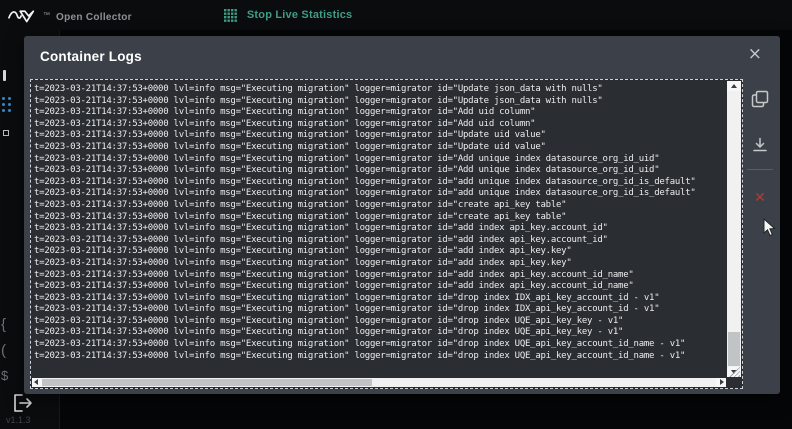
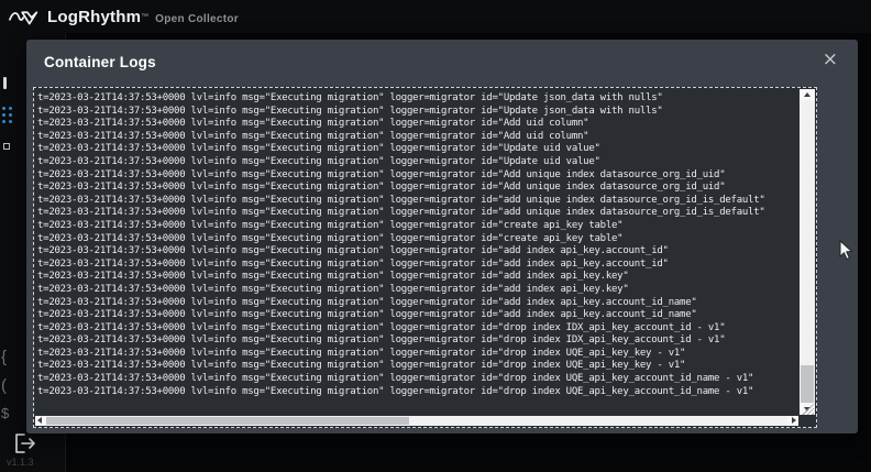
+ LogRhythm
  Open Collector
- Stop Live Statistics
  {
  (
  $
  v1.1.3
  Container Logs
  ×
  t=2023-03-21T14:37:53+0000 lvl=info msg="Executing migration" logger=migrator id="Update json_data with nulls"
  t=2023-03-21T14:37:53+0000 lvl=info msg="Executing migration" logger=migrator id="Update json_data with nulls"
  t=2023-03-21T14:37:53+0000 lvl=info msg="Executing migration" logger=migrator id="Add uid column"
  t=2023-03-21T14:37:53+0000 lvl=info msg="Executing migration" logger=migrator id="Add uid column"
  t=2023-03-21T14:37:53+0000 lvl=info msg="Executing migration" logger=migrator id="Update uid value"
  t=2023-03-21T14:37:53+0000 lvl=info msg="Executing migration" logger=migrator id="Update uid value"
  t=2023-03-21T14:37:53+0000 lvl=info msg="Executing migration" logger=migrator id="Add unique index datasource_org_id_uid"
  t=2023-03-21T14:37:53+0000 lvl=info msg="Executing migration" logger=migrator id="Add unique index datasource_org_id_uid"
  t=2023-03-21T14:37:53+0000 lvl=info msg="Executing migration" logger=migrator id="add unique index datasource_org_id_is_default"
  t=2023-03-21T14:37:53+0000 lvl=info msg="Executing migration" logger=migrator id="add unique index datasource_org_id_is_default"
  t=2023-03-21T14:37:53+0000 lvl=info msg="Executing migration" logger=migrator id="create api_key table"
  t=2023-03-21T14:37:53+0000 lvl=info msg="Executing migration" logger=migrator id="create api_key table"
  t=2023-03-21T14:37:53+0000 lvl=info msg="Executing migration" logger=migrator id="add index api_key.account_id"
  t=2023-03-21T14:37:53+0000 lvl=info msg="Executing migration" logger=migrator id="add index api_key.account_id"
  t=2023-03-21T14:37:53+0000 lvl=info msg="Executing migration" logger=migrator id="add index api_key.key"
  t=2023-03-21T14:37:53+0000 lvl=info msg="Executing migration" logger=migrator id="add index api_key.key"
  t=2023-03-21T14:37:53+0000 lvl=info msg="Executing migration" logger=migrator id="add index api_key.account_id_name"
  t=2023-03-21T14:37:53+0000 lvl=info msg="Executing migration" logger=migrator id="add index api_key.account_id_name"
  t=2023-03-21T14:37:53+0000 lvl=info msg="Executing migration" logger=migrator id="drop index IDX_api_key_account_id - v1"
  t=2023-03-21T14:37:53+0000 lvl=info msg="Executing migration" logger=migrator id="drop index IDX_api_key_account_id - v1"
  t=2023-03-21T14:37:53+0000 lvl=info msg="Executing migration" logger=migrator id="drop index UQE_api_key_key - v1"
  t=2023-03-21T14:37:53+0000 lvl=info msg="Executing migration" logger=migrator id="drop index UQE_api_key_key - v1"
  t=2023-03-21T14:37:53+0000 lvl=info msg="Executing migration" logger=migrator id="drop index UQE_api_key_account_id_name - v1"
  t=2023-03-21T14:37:53+0000 lvl=info msg="Executing migration" logger=migrator id="drop index UQE_api_key_account_id_name - v1"
- ✕
